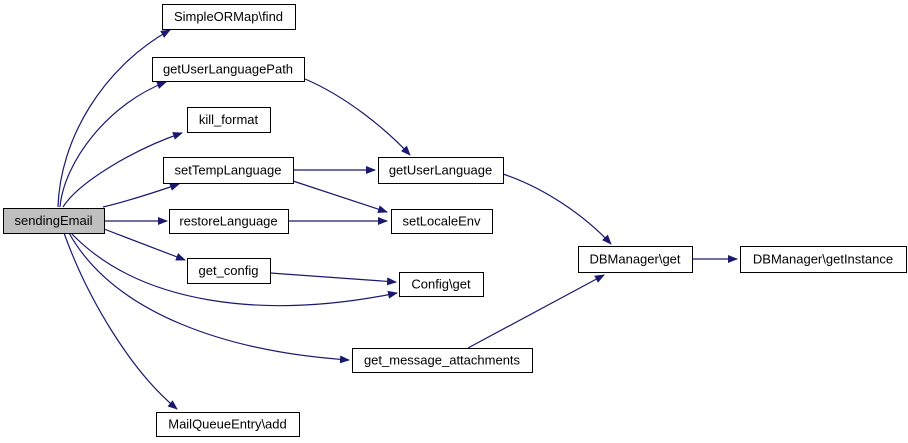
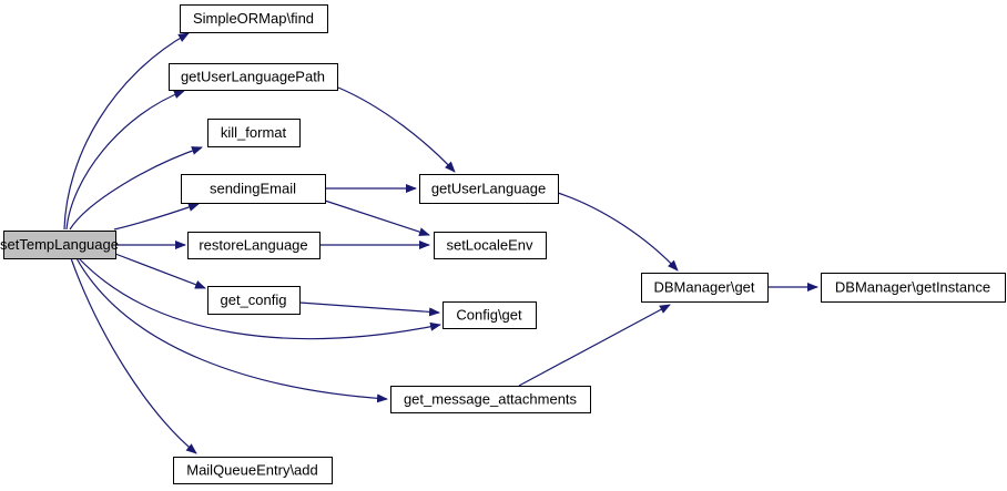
- sendingEmail
+ setTempLanguage
  SimpleORMap\find
  getUserLanguagePath
  kill_format
- setTempLanguage
+ sendingEmail
  restoreLanguage
  get_config
  getUserLanguage
  setLocaleEnv
  Config\get
  get_message_attachments
  MailQueueEntry\add
  DBManager\get
  DBManager\getInstance
